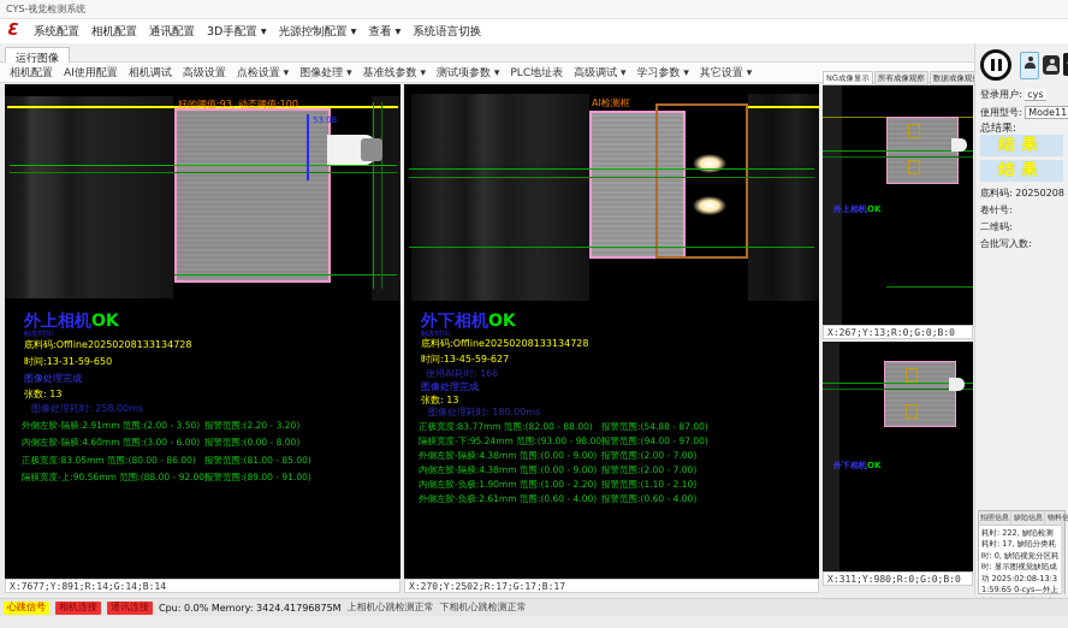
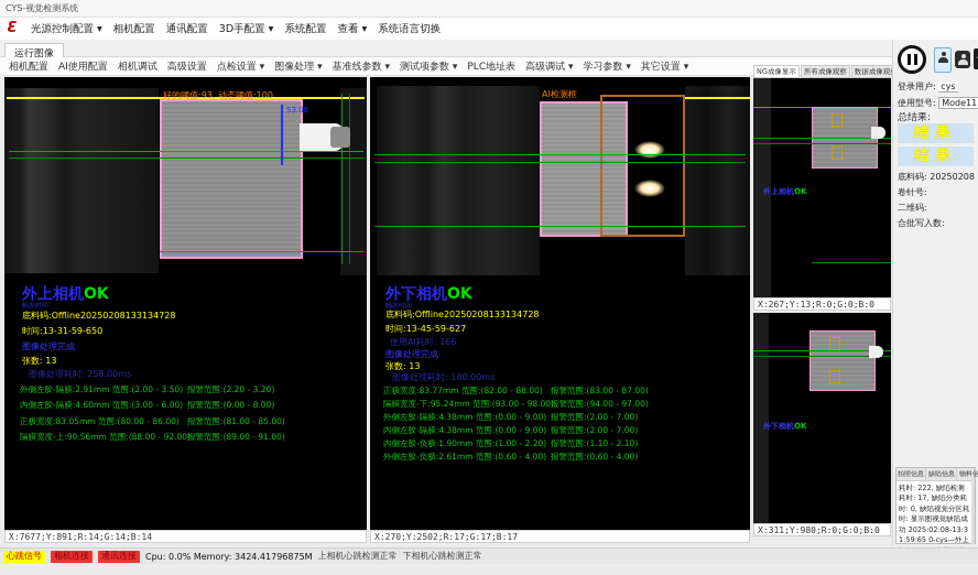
  CYS-视觉检测系统
  Ɛ
- 系统配置
+ 光源控制配置 ▾
  相机配置
  通讯配置
  3D手配置 ▾
- 光源控制配置 ▾
+ 系统配置
  查看 ▾
  系统语言切换
  运行图像
  相机配置
  AI使用配置
  相机调试
  高级设置
  点检设置 ▾
  图像处理 ▾
  基准线参数 ▾
  测试项参数 ▾
  PLC地址表
  高级调试 ▾
  学习参数 ▾
  其它设置 ▾
  53.08
  好的阈值:93, 动态阈值:100
  外上相机OK
  底料码:Offline20250208133134728
  时间:13-31-59-650
  图像处理完成
  张数: 13
  图像处理耗时: 258.00ms
  外侧左胶-隔膜:2.91mm 范围:(2.00 - 3.50)
  报警范围:(2.20 - 3.20)
  内侧左胶-隔膜:4.60mm 范围:(3.00 - 6.00)
  报警范围:(0.00 - 8.00)
  正极宽度:83.05mm 范围:(80.00 - 86.00)
  报警范围:(81.00 - 85.00)
  隔膜宽度-上:90.56mm 范围:(88.00 - 92.00)
  报警范围:(89.00 - 91.00)
  X:7677;Y:891;R:14;G:14;B:14
  AI检测框
  外下相机OK
  底料码:Offline20250208133134728
  时间:13-45-59-627
  使用AI耗时: 166
  图像处理完成
  张数: 13
  图像处理耗时: 180.00ms
  正极宽度:83.77mm 范围:(82.00 - 88.00)
- 报警范围:(54.88 - 87.00)
+ 报警范围:(83.00 - 87.00)
  隔膜宽度-下:95.24mm 范围:(93.00 - 98.00)
  报警范围:(94.00 - 97.00)
  外侧左胶-隔膜:4.38mm 范围:(0.00 - 9.00)
  报警范围:(2.00 - 7.00)
  内侧左胶-隔膜:4.38mm 范围:(0.00 - 9.00)
  报警范围:(2.00 - 7.00)
  内侧左胶-负极:1.90mm 范围:(1.00 - 2.20)
  报警范围:(1.10 - 2.10)
  外侧左胶-负极:2.61mm 范围:(0.60 - 4.00)
  报警范围:(0.60 - 4.00)
  X:270;Y:2502;R:17;G:17;B:17
  NG成像显示
  所有成像观察
  数据成像观
  外上相机OK
  X:267;Y:13;R:0;G:0;B:0
  外下相机OK
  X:311;Y:980;R:0;G:0;B:0
  登录用户: cys
  使用型号: Mode11
  总结果:
  结果
  结果
  底料码: 20250208
  卷针号:
  二维码:
  合批写入数:
  耗时: 222, 缺陷检测耗时: 17, 缺陷分类耗时: 0, 缺陷视觉分区耗时: 显示图视觉缺陷成功 2025:02:08-13:31:59:65 0-cys—外上
  心跳信号
  相机连接
  通讯连接
  Cpu: 0.0% Memory: 3424.41796875M
  上相机心跳检测正常
  下相机心跳检测正常
